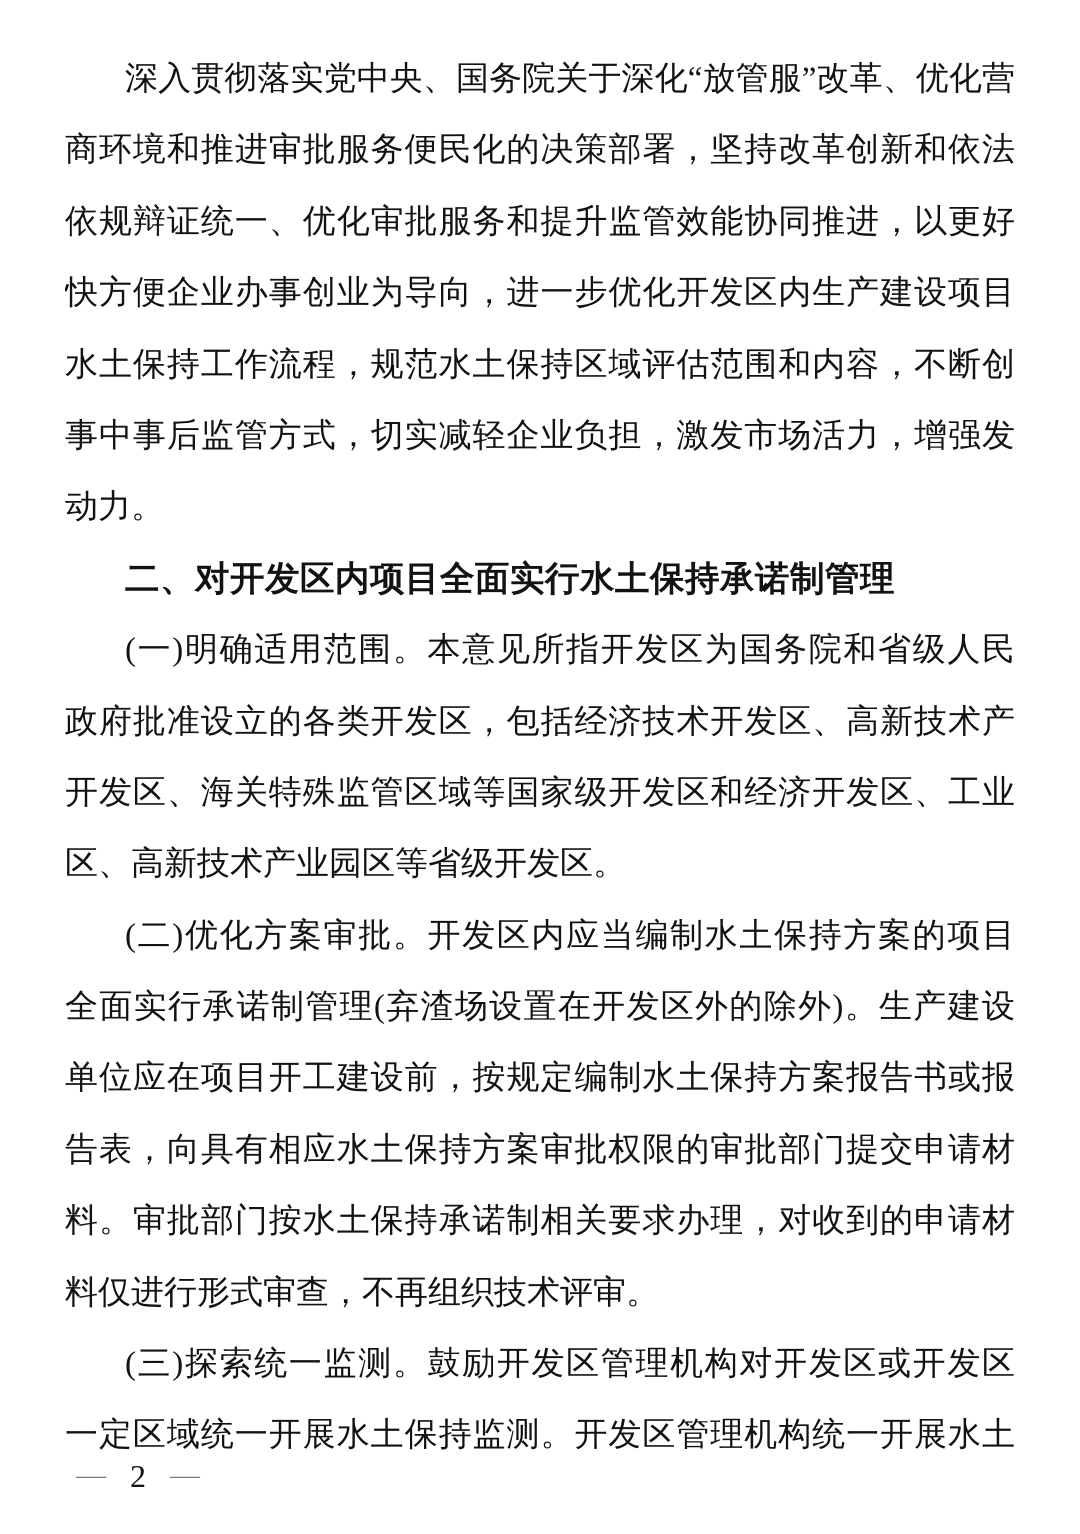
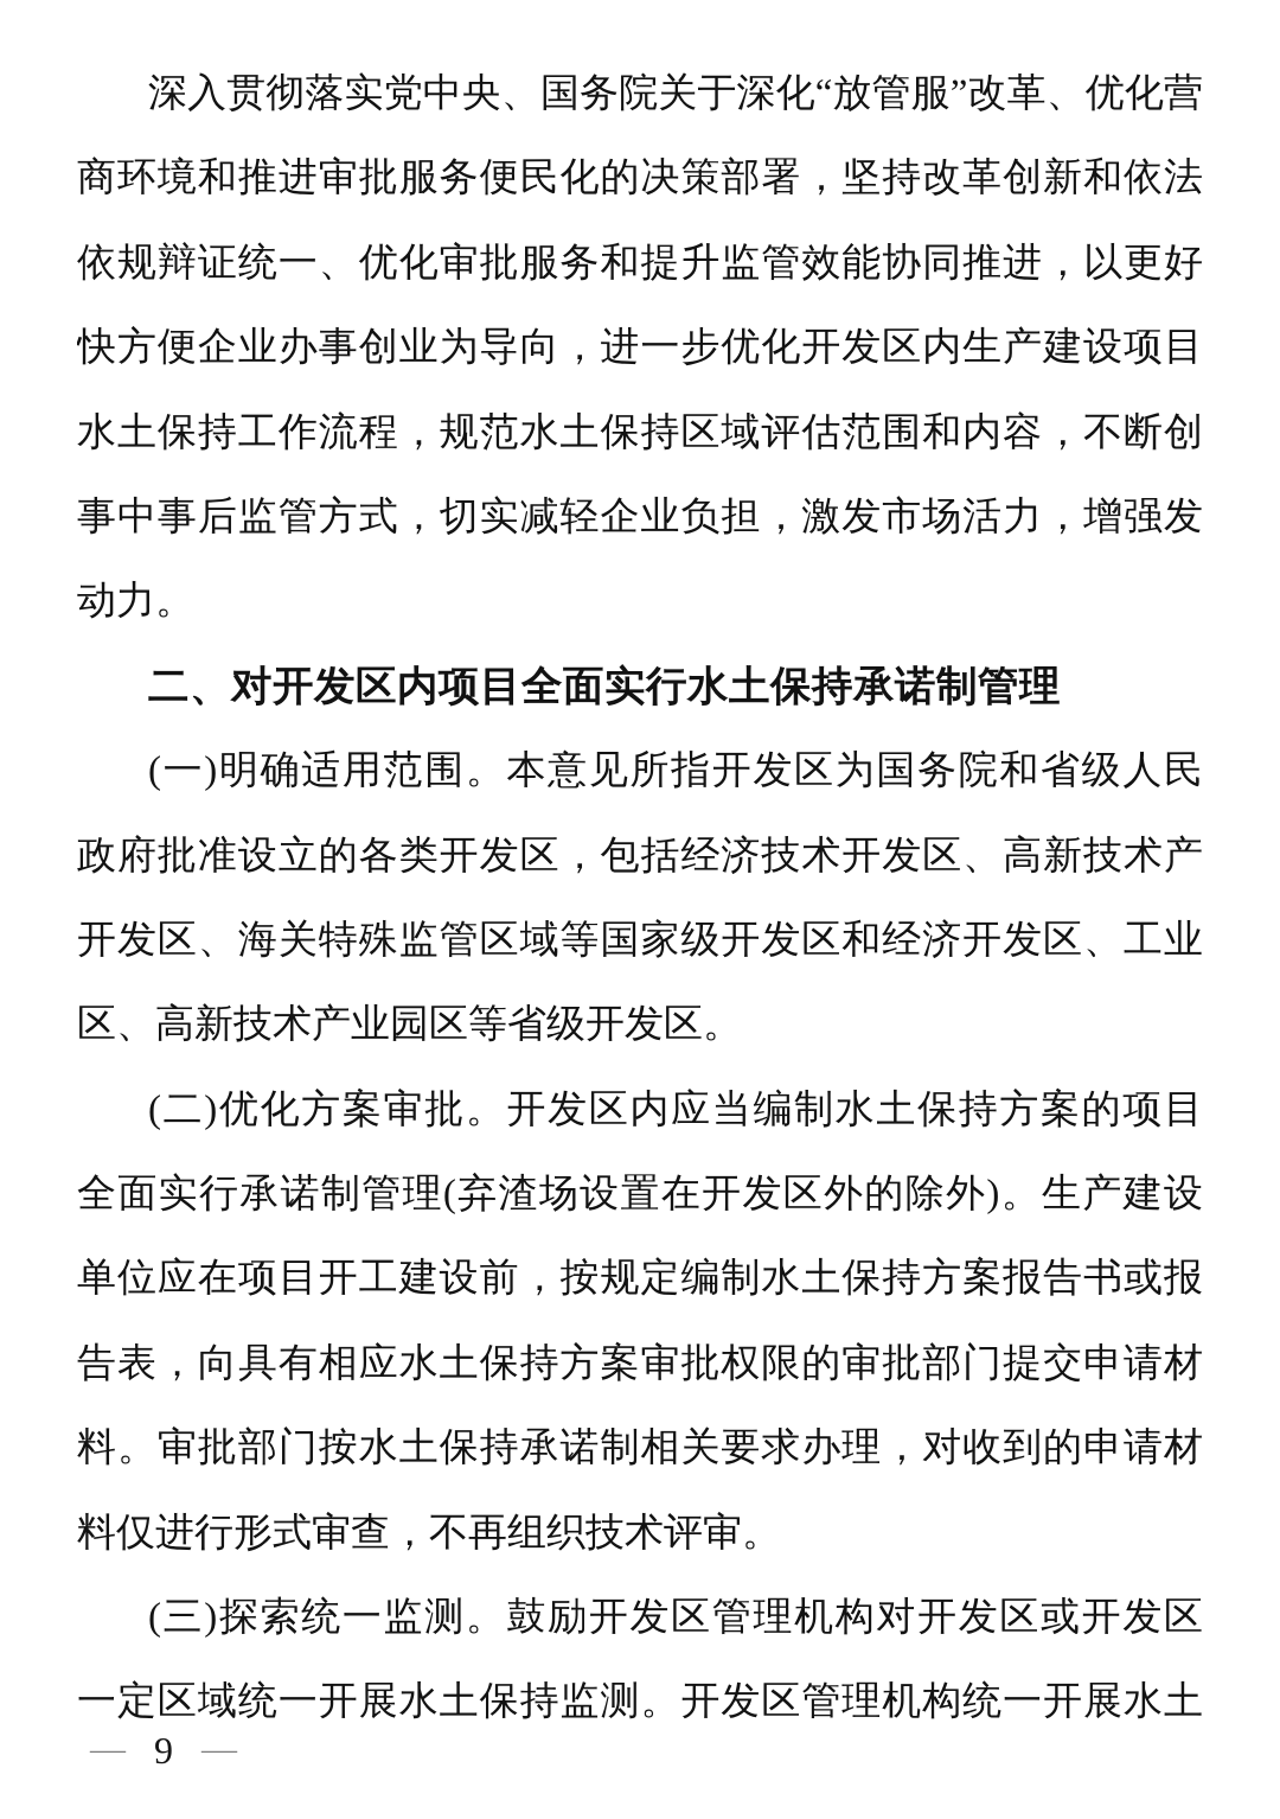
  深入贯彻落实党中央、国务院关于深化“放管服”改革、优化营
  商环境和推进审批服务便民化的决策部署，坚持改革创新和依法
  依规辩证统一、优化审批服务和提升监管效能协同推进，以更好
  快方便企业办事创业为导向，进一步优化开发区内生产建设项目
  水土保持工作流程，规范水土保持区域评估范围和内容，不断创
  事中事后监管方式，切实减轻企业负担，激发市场活力，增强发
  动力。
  二、对开发区内项目全面实行水土保持承诺制管理
  (一)明确适用范围。本意见所指开发区为国务院和省级人民
  政府批准设立的各类开发区，包括经济技术开发区、高新技术产
  开发区、海关特殊监管区域等国家级开发区和经济开发区、工业
  区、高新技术产业园区等省级开发区。
  (二)优化方案审批。开发区内应当编制水土保持方案的项目
  全面实行承诺制管理(弃渣场设置在开发区外的除外)。生产建设
  单位应在项目开工建设前，按规定编制水土保持方案报告书或报
  告表，向具有相应水土保持方案审批权限的审批部门提交申请材
  料。审批部门按水土保持承诺制相关要求办理，对收到的申请材
  料仅进行形式审查，不再组织技术评审。
  (三)探索统一监测。鼓励开发区管理机构对开发区或开发区
  一定区域统一开展水土保持监测。开发区管理机构统一开展水土
  —
- 2
+ 9
  —
